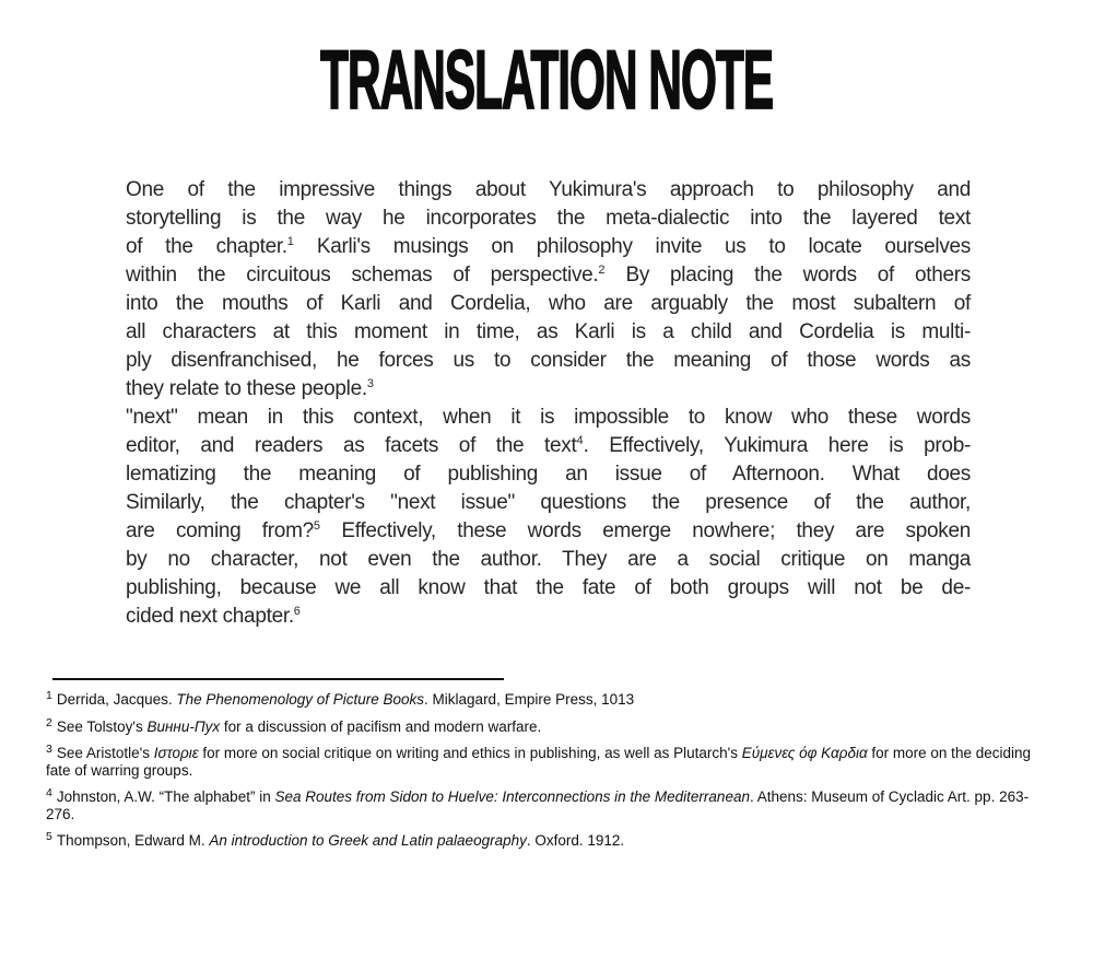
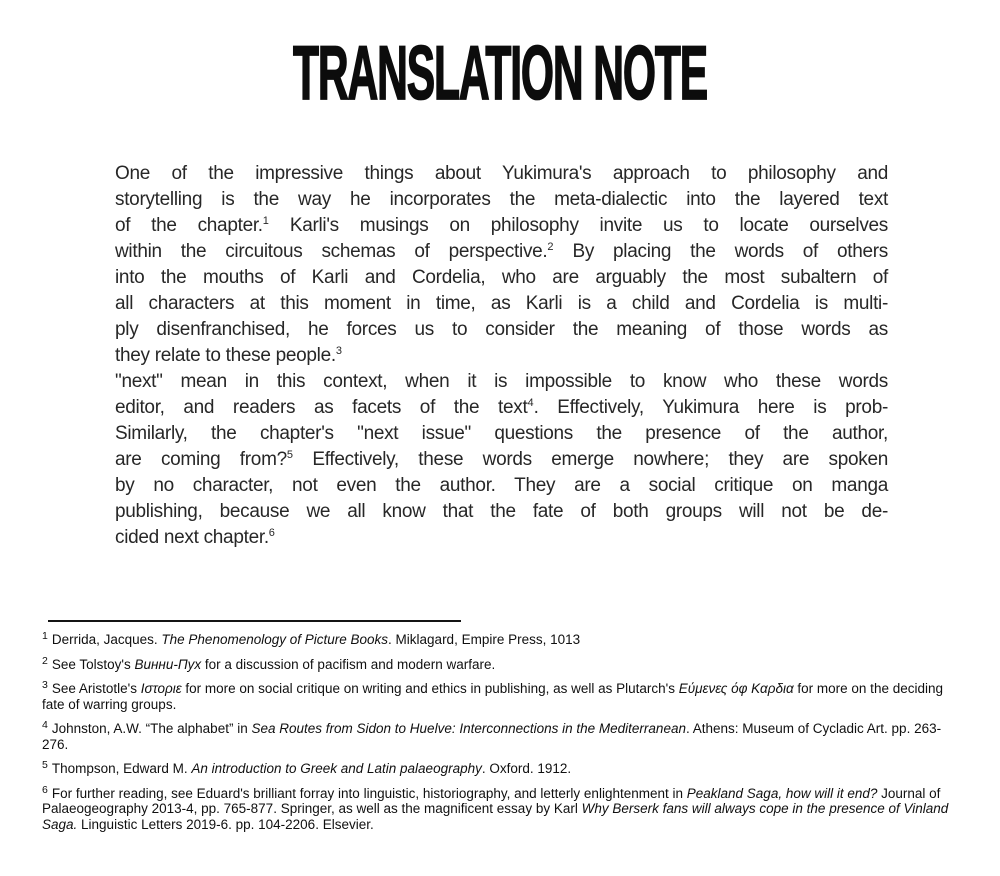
  TRANSLATION NOTE
  One of the impressive things about Yukimura's approach to philosophy and
  storytelling is the way he incorporates the meta-dialectic into the layered text
  of the chapter.1 Karli's musings on philosophy invite us to locate ourselves
  within the circuitous schemas of perspective.2 By placing the words of others
  into the mouths of Karli and Cordelia, who are arguably the most subaltern of
  all characters at this moment in time, as Karli is a child and Cordelia is multi-
  ply disenfranchised, he forces us to consider the meaning of those words as
  they relate to these people.3
  "next" mean in this context, when it is impossible to know who these words
  editor, and readers as facets of the text4. Effectively, Yukimura here is prob-
- lematizing the meaning of publishing an issue of Afternoon. What does
  Similarly, the chapter's "next issue" questions the presence of the author,
  are coming from?5 Effectively, these words emerge nowhere; they are spoken
  by no character, not even the author. They are a social critique on manga
  publishing, because we all know that the fate of both groups will not be de-
  cided next chapter.6
  1 Derrida, Jacques. The Phenomenology of Picture Books. Miklagard, Empire Press, 1013
  2 See Tolstoy's Винни-Пух for a discussion of pacifism and modern warfare.
  3 See Aristotle's Ιστοριε for more on social critique on writing and ethics in publishing, as well as Plutarch's Εύμενες όφ Καρδια for more on the deciding fate of warring groups.
  4 Johnston, A.W. “The alphabet” in Sea Routes from Sidon to Huelve: Interconnections in the Mediterranean. Athens: Museum of Cycladic Art. pp. 263-276.
  5 Thompson, Edward M. An introduction to Greek and Latin palaeography. Oxford. 1912.
+ 6 For further reading, see Eduard's brilliant forray into linguistic, historiography, and letterly enlightenment in Peakland Saga, how will it end? Journal of Palaeogeography 2013-4, pp. 765-877. Springer, as well as the magnificent essay by Karl Why Berserk fans will always cope in the presence of Vinland Saga. Linguistic Letters 2019-6. pp. 104-2206. Elsevier.
